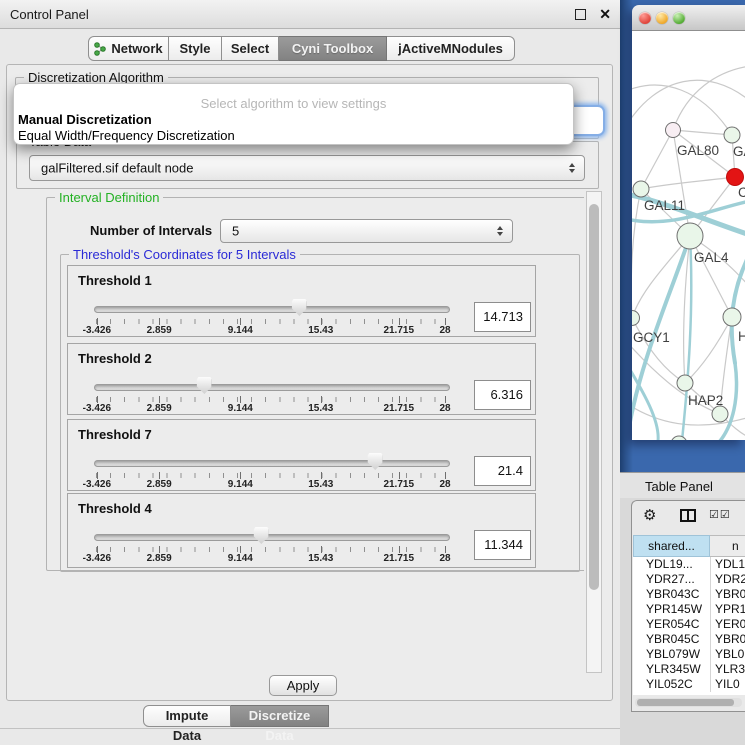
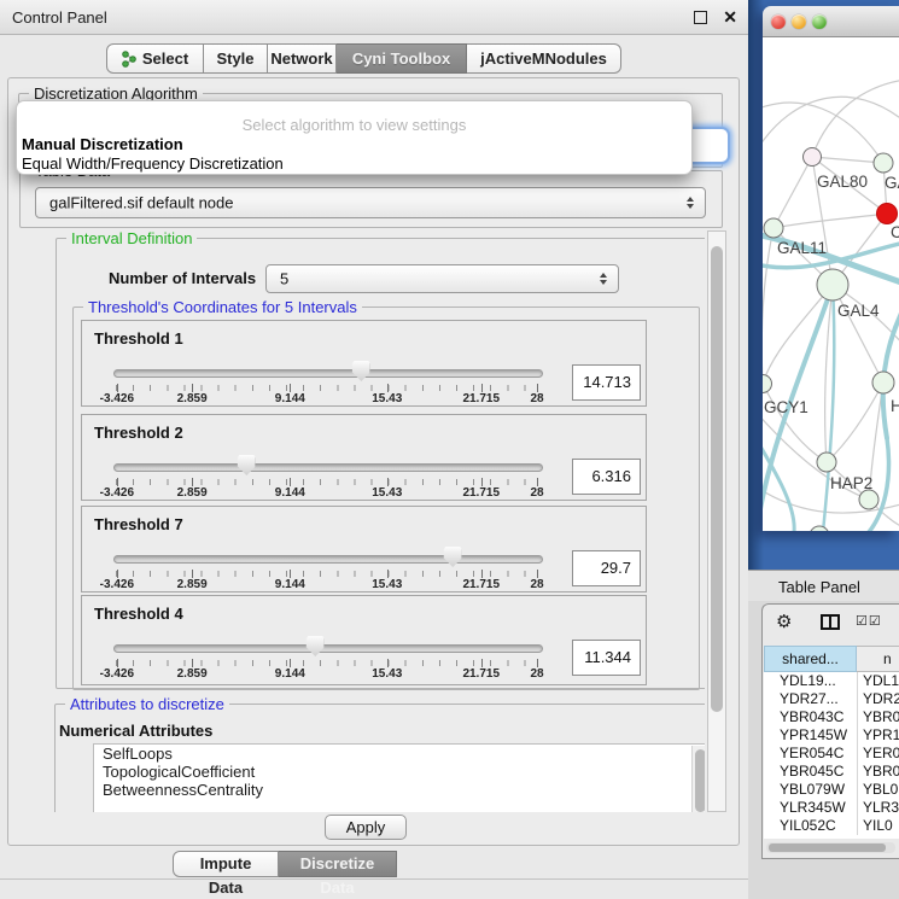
  Control Panel
  ✕
- Network
+ Select
  Style
- Select
+ Network
  Cyni Toolbox
  jActiveMNodules
  Discretization Algorithm
  Select algorithm to view settings
  Manual Discretization
  Equal Width/Frequency Discretization
  galFiltered.sif default node
  Interval Definition
  Number of Intervals
  5
  Threshold's Coordinates for 5 Intervals
  Threshold 1
  -3.426
  2.859
  9.144
  15.43
  21.715
  28
  14.713
  Threshold 2
  -3.426
  2.859
  9.144
  15.43
  21.715
  28
  6.316
  Threshold 7
  -3.426
  2.859
  9.144
  15.43
  21.715
  28
- 21.4
+ 29.7
  Threshold 4
  -3.426
  2.859
  9.144
  15.43
  21.715
  28
  11.344
+ Attributes to discretize
+ Numerical Attributes
+ SelfLoops
+ TopologicalCoefficient
+ BetweennessCentrality
  Apply
  Impute Data
  Discretize Data
  GAL80
  C
  GAL11
  GAL4
  GCY1
  H
  HAP2
  Table Panel
  ⚙
  ☑☑
  shared...
  n
  YDL19...
  YDL1
  YDR27...
  YDR2
  YBR043C
  YBR0
  YPR145W
  YPR1
  YER054C
  YER0
  YBR045C
  YBR0
  YBL079W
  YBL0
  YLR345W
  YLR3
  YIL052C
  YIL0
